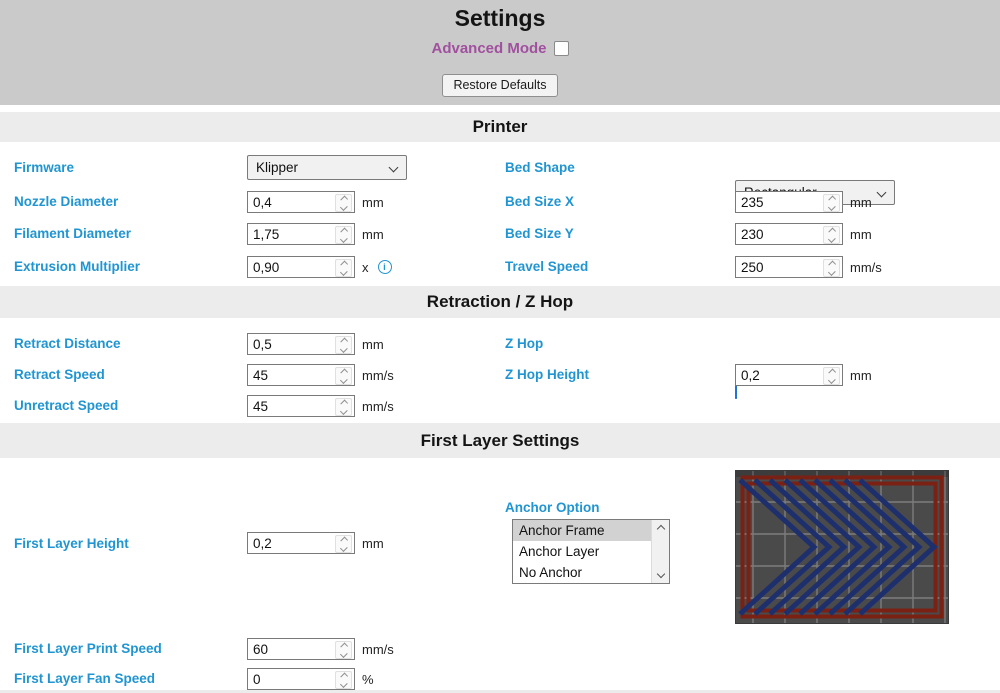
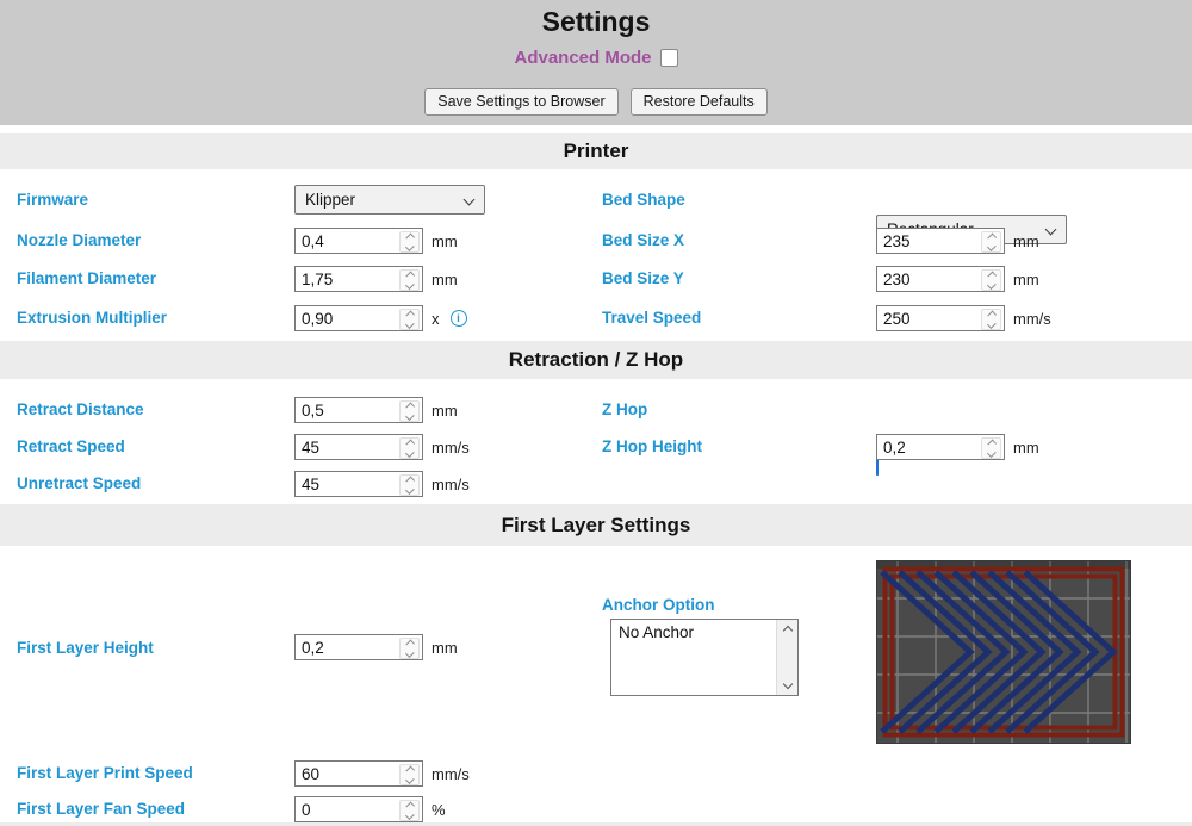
  Settings
  Advanced Mode
+ Save Settings to Browser
  Restore Defaults
  Printer
  Firmware
  Klipper
  Bed Shape
  Nozzle Diameter
  0,4
  mm
  Bed Size X
  235
  mm
  Filament Diameter
  1,75
  mm
  Bed Size Y
  230
  mm
  Extrusion Multiplier
  0,90
  x
  i
  Travel Speed
  250
  mm/s
  Retraction / Z Hop
  Retract Distance
  0,5
  mm
  Z Hop
  Retract Speed
  45
  mm/s
  Z Hop Height
  0,2
  mm
  Unretract Speed
  45
  mm/s
  First Layer Settings
  Anchor Option
- Anchor Frame
- Anchor Layer
  No Anchor
  First Layer Height
  0,2
  mm
  First Layer Print Speed
  60
  mm/s
  First Layer Fan Speed
  0
  %
